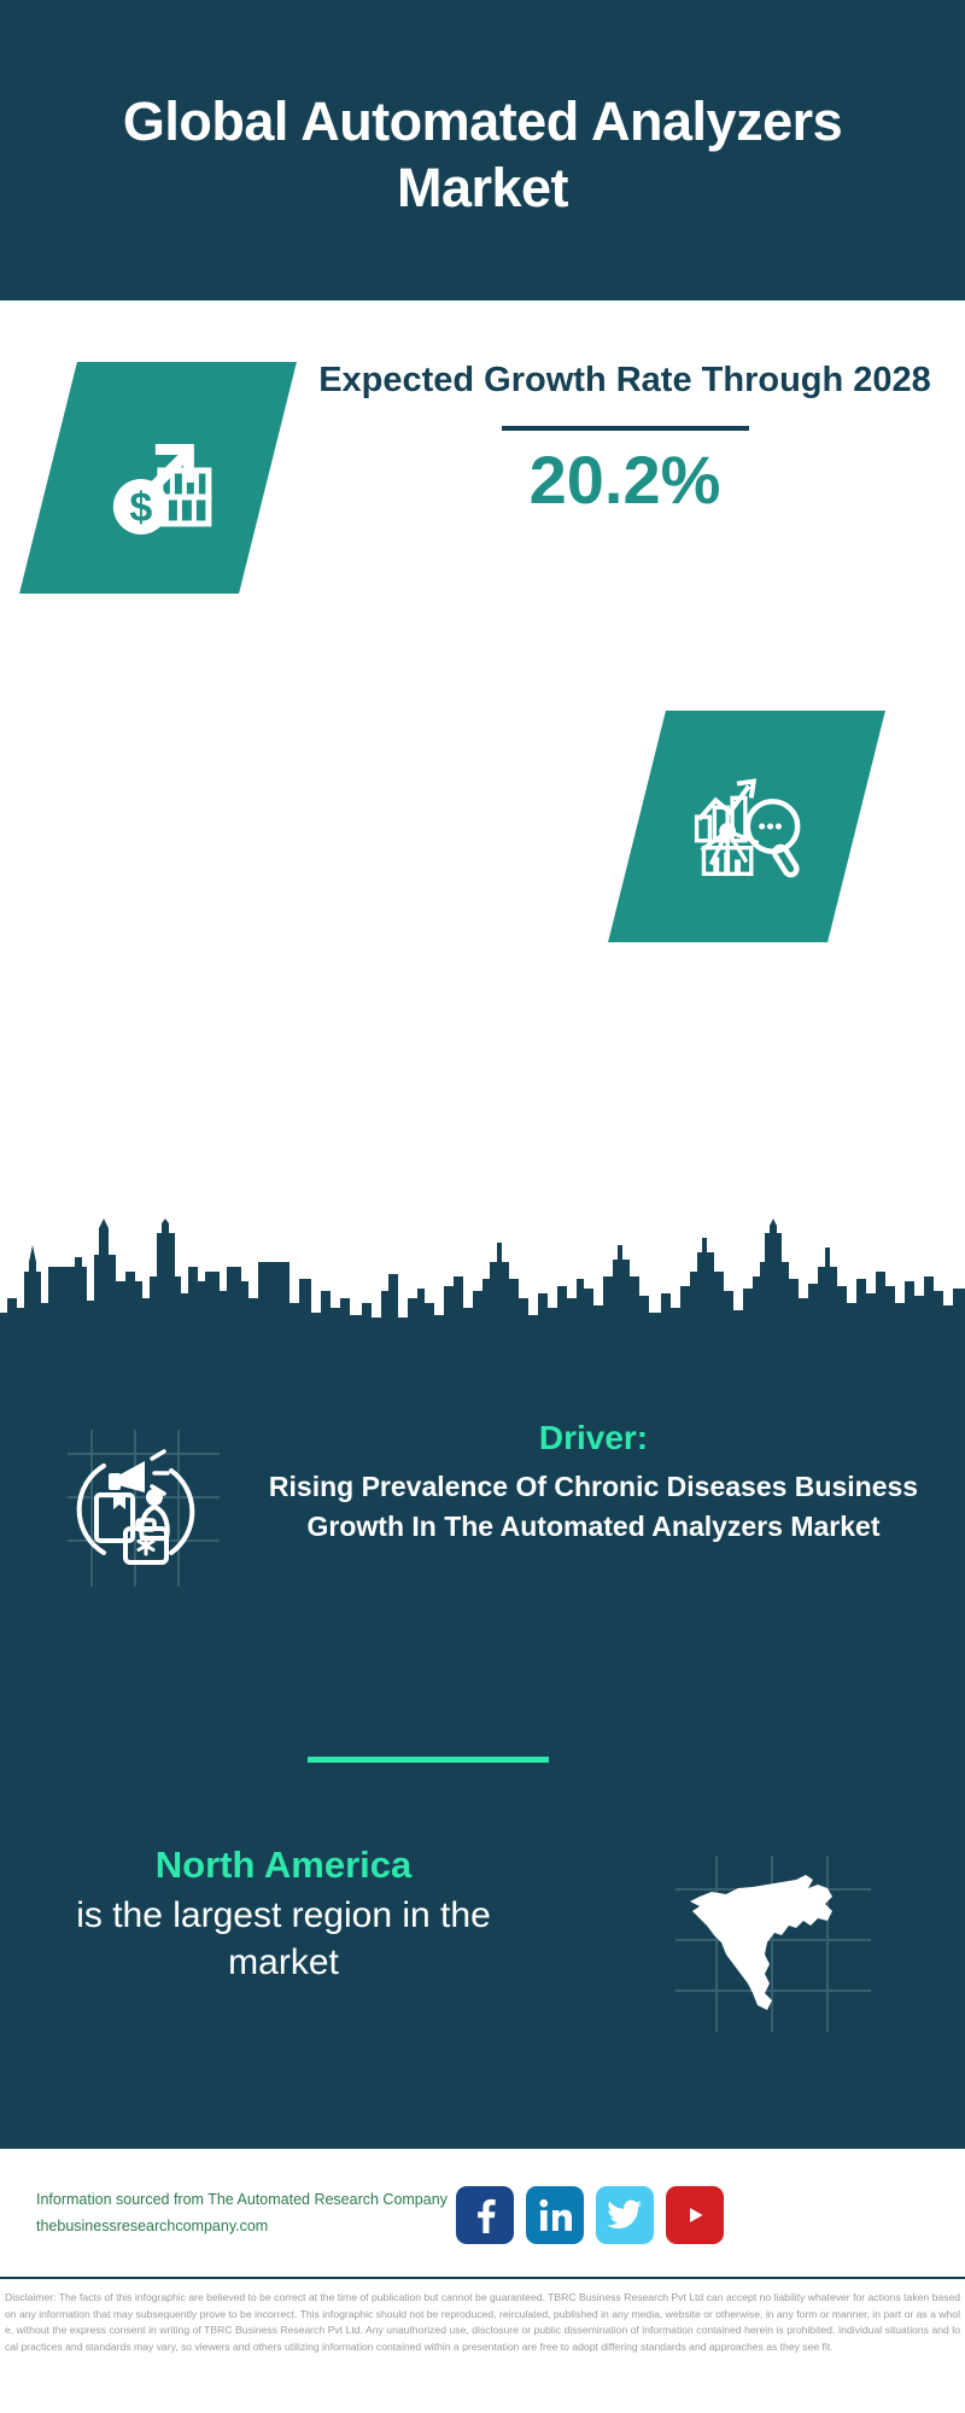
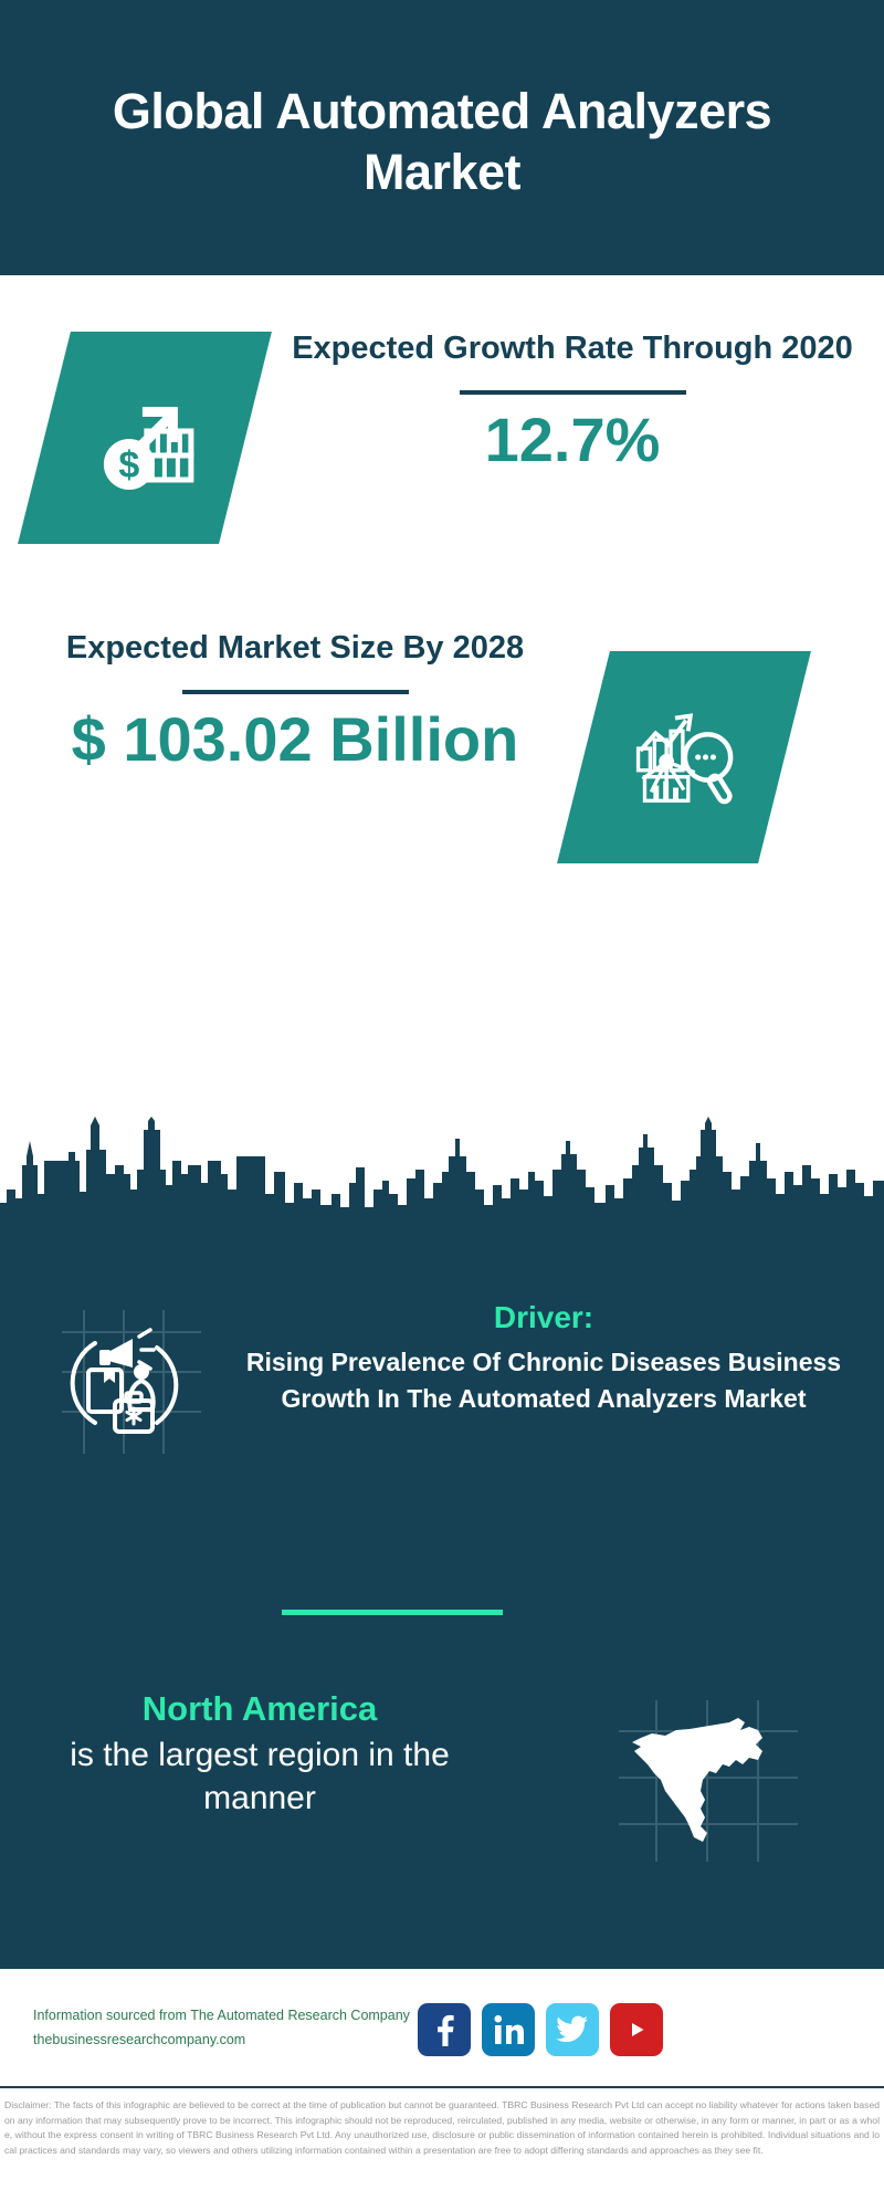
  Global Automated Analyzers Market
- Expected Growth Rate Through 2028
+ Expected Growth Rate Through 2020
- 20.2%
+ 12.7%
+ Expected Market Size By 2028
+ $ 103.02 Billion
  Driver:
  Rising Prevalence Of Chronic Diseases Business Growth In The Automated Analyzers Market
  North America
- is the largest region in the market
+ is the largest region in the manner
  Information sourced from The Automated Research Company
  thebusinessresearchcompany.com
  Disclaimer: The facts of this infographic are believed to be correct at the time of publication but cannot be guaranteed. TBRC Business Research Pvt Ltd can accept no liability whatever for actions taken based on any information that may subsequently prove to be incorrect. This infographic should not be reproduced, reirculated, published in any media, website or otherwise, in any form or manner, in part or as a whole, without the express consent in writing of TBRC Business Research Pvt Ltd. Any unauthorized use, disclosure or public dissemination of information contained herein is prohibited. Individual situations and local practices and standards may vary, so viewers and others utilizing information contained within a presentation are free to adopt differing standards and approaches as they see fit.
